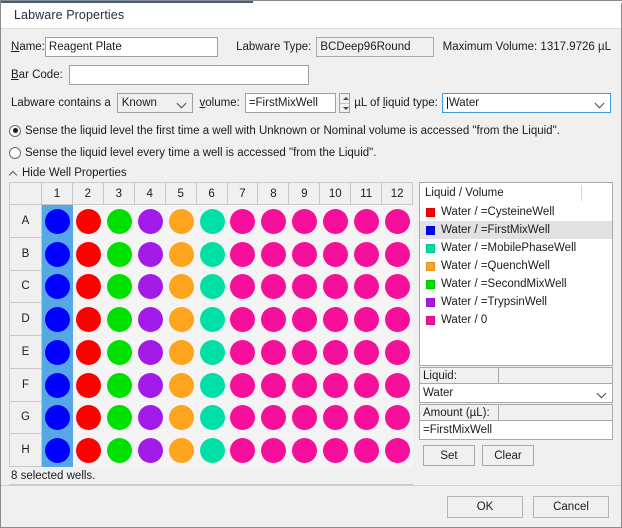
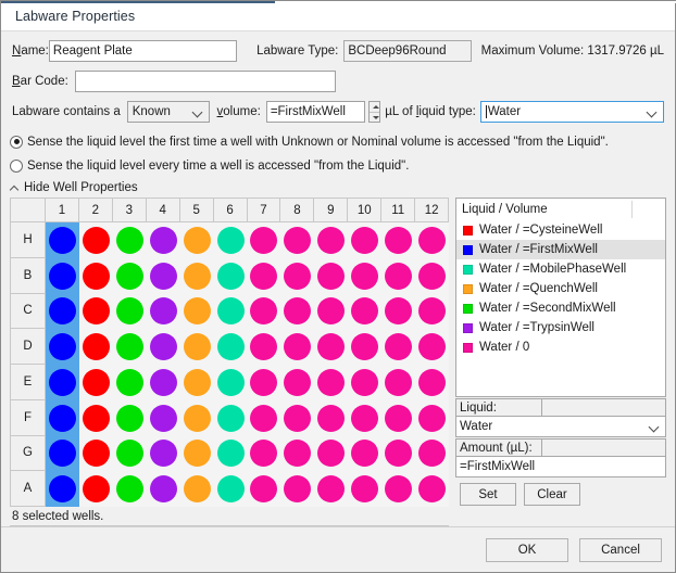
  Labware Properties
  Name:
  Reagent Plate
  Labware Type:
  BCDeep96Round
  Maximum Volume: 1317.9726 µL
  Bar Code:
  Labware contains a
  Known
  volume:
  =FirstMixWell
  µL of liquid type:
  Water
  Sense the liquid level the first time a well with Unknown or Nominal volume is accessed "from the Liquid".
  Sense the liquid level every time a well is accessed "from the Liquid".
  Hide Well Properties
  1
  2
  3
  4
  5
  6
  7
  8
  9
  10
  11
  12
- A
+ H
  B
  C
  D
  E
  F
  G
- H
+ A
  8 selected wells.
  Liquid / Volume
  Water / =CysteineWell
  Water / =FirstMixWell
  Water / =MobilePhaseWell
  Water / =QuenchWell
  Water / =SecondMixWell
  Water / =TrypsinWell
  Water / 0
  Liquid:
  Water
  Amount (µL):
  =FirstMixWell
  Set
  Clear
  OK
  Cancel
